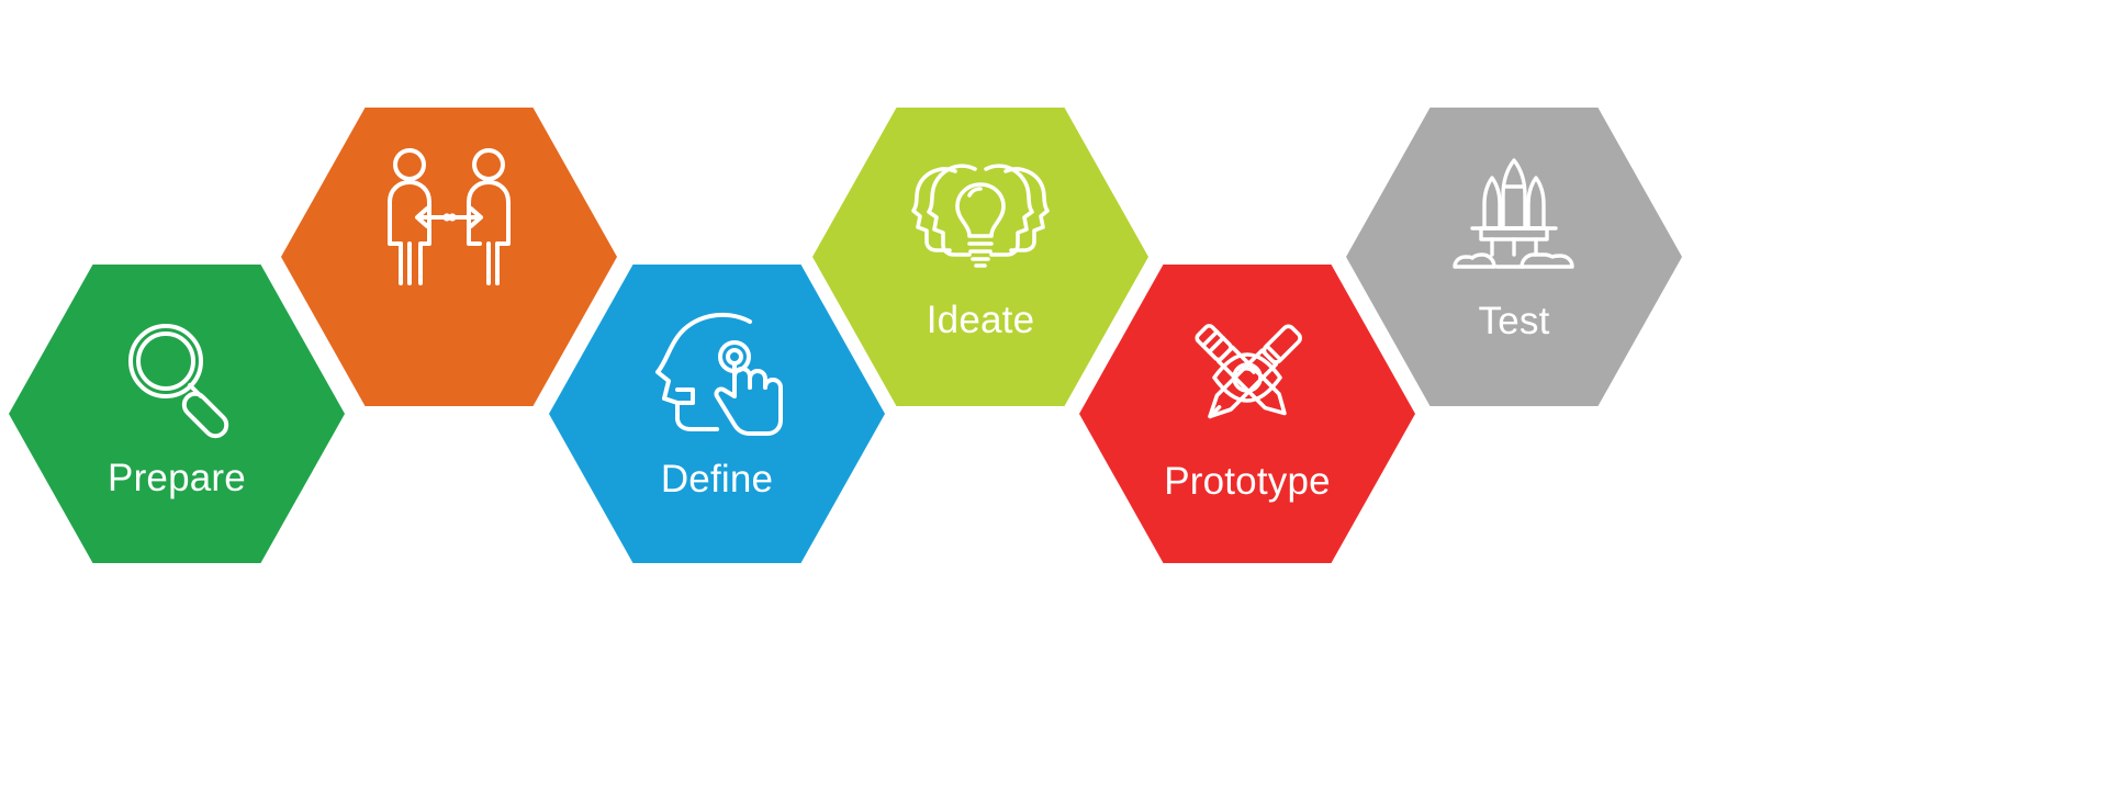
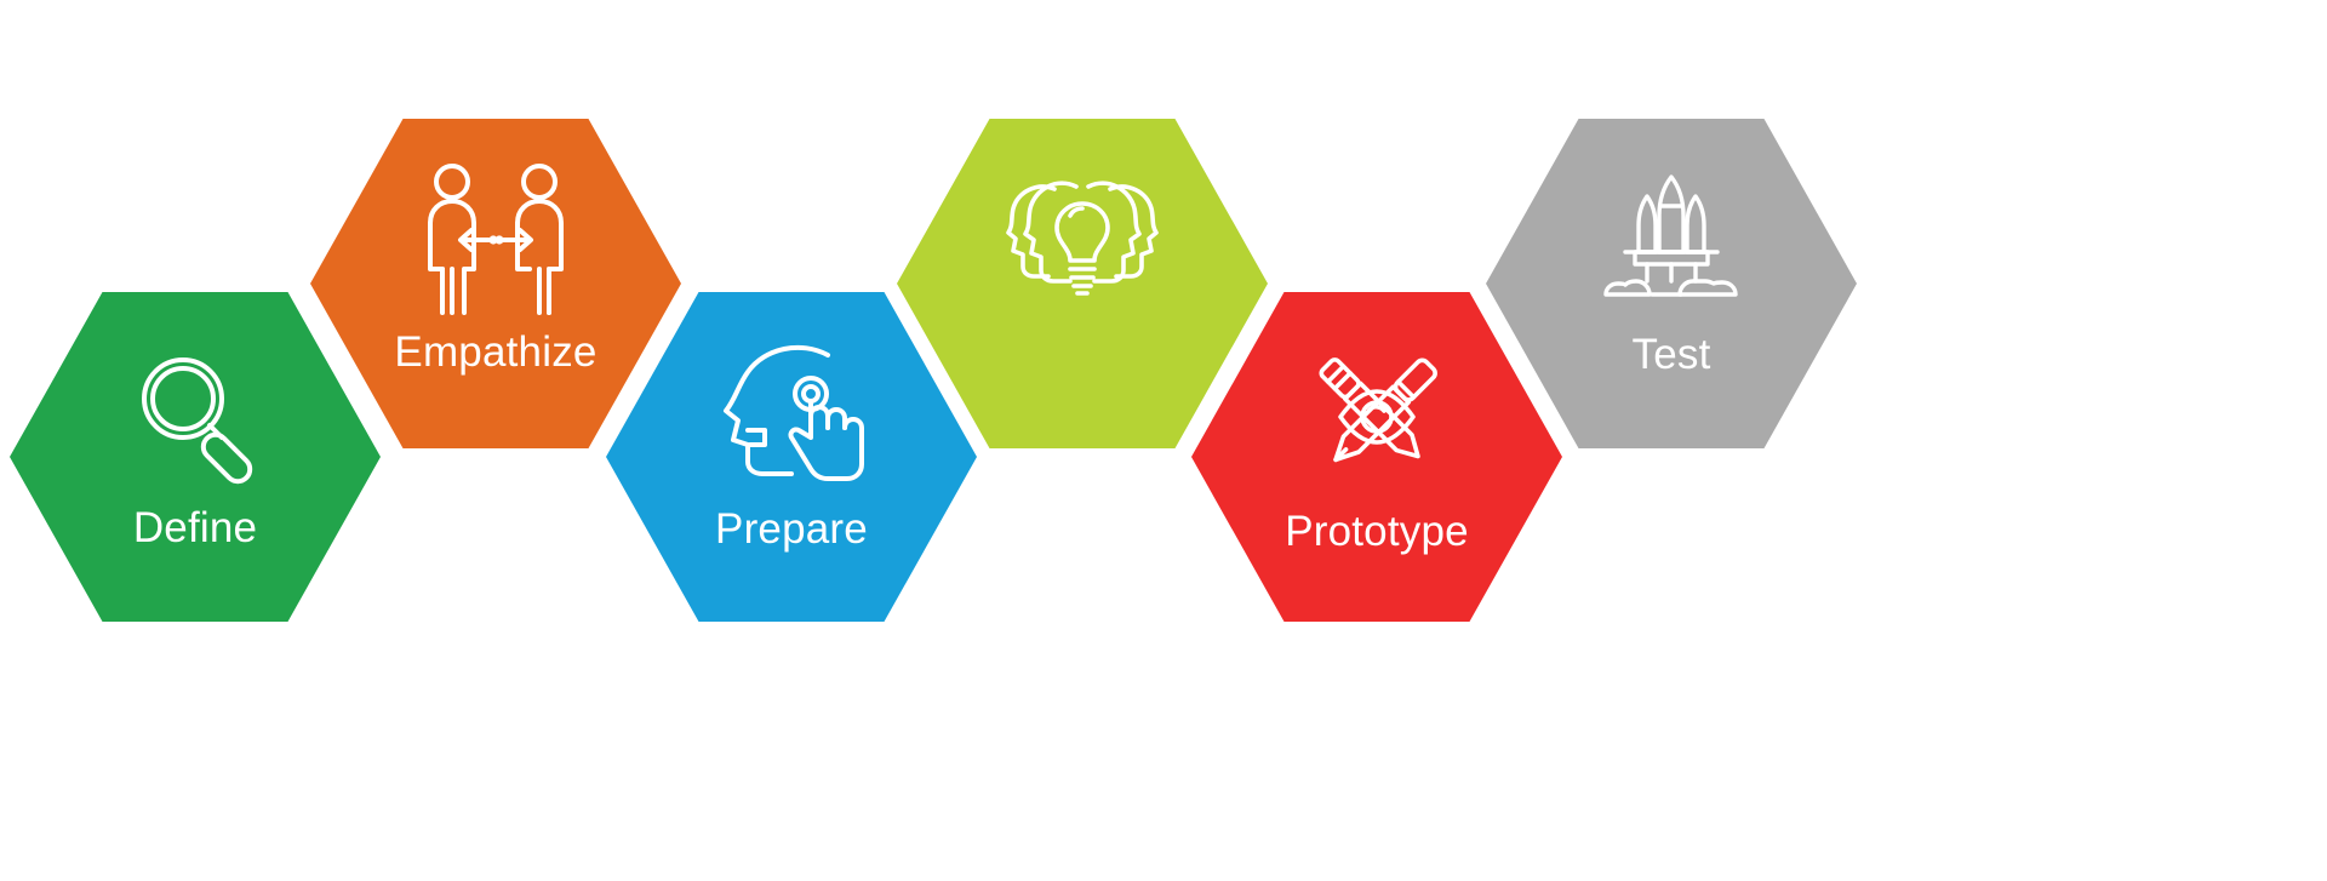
- Prepare
+ Define
+ Empathize
- Define
+ Prepare
- Ideate
  Prototype
  Test
